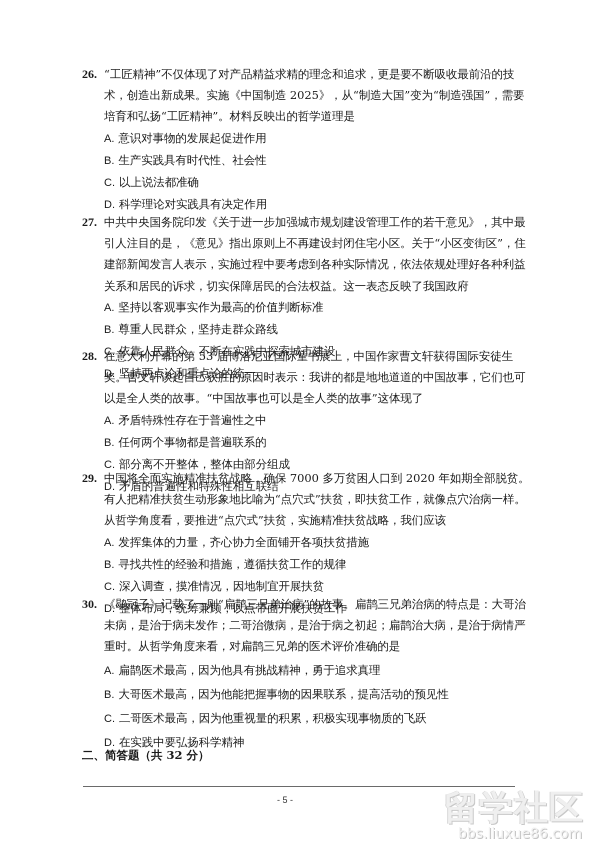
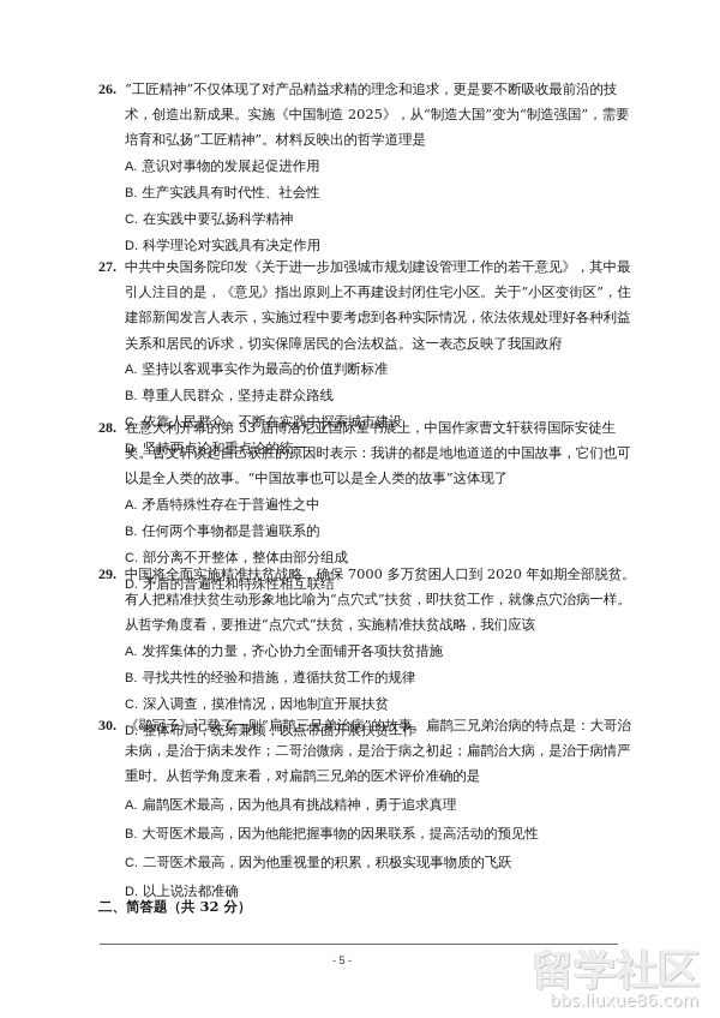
  26. “工匠精神”不仅体现了对产品精益求精的理念和追求，更是要不断吸收最前沿的技术，创造出新成果。实施《中国制造 2025》，从“制造大国”变为“制造强国”，需要培育和弘扬“工匠精神”。材料反映出的哲学道理是
  A. 意识对事物的发展起促进作用
  B. 生产实践具有时代性、社会性
- C. 以上说法都准确
+ C. 在实践中要弘扬科学精神
  D. 科学理论对实践具有决定作用
  27. 中共中央国务院印发《关于进一步加强城市规划建设管理工作的若干意见》，其中最引人注目的是，《意见》指出原则上不再建设封闭住宅小区。关于“小区变街区”，住建部新闻发言人表示，实施过程中要考虑到各种实际情况，依法依规处理好各种利益关系和居民的诉求，切实保障居民的合法权益。这一表态反映了我国政府
  A. 坚持以客观事实作为最高的价值判断标准
  B. 尊重人民群众，坚持走群众路线
  C. 依靠人民群众，不断在实践中探索城市建设
  D. 坚持两点论和重点论的统一
  28. 在意大利开幕的第 53 届博洛尼亚国际童书展上，中国作家曹文轩获得国际安徒生奖。曹文轩谈起自己获胜的原因时表示：我讲的都是地地道道的中国故事，它们也可以是全人类的故事。“中国故事也可以是全人类的故事”这体现了
  A. 矛盾特殊性存在于普遍性之中
  B. 任何两个事物都是普遍联系的
  C. 部分离不开整体，整体由部分组成
  D. 矛盾的普遍性和特殊性相互联结
  29. 中国将全面实施精准扶贫战略，确保 7000 多万贫困人口到 2020 年如期全部脱贫。有人把精准扶贫生动形象地比喻为“点穴式”扶贫，即扶贫工作，就像点穴治病一样。从哲学角度看，要推进“点穴式”扶贫，实施精准扶贫战略，我们应该
  A. 发挥集体的力量，齐心协力全面铺开各项扶贫措施
  B. 寻找共性的经验和措施，遵循扶贫工作的规律
  C. 深入调查，摸准情况，因地制宜开展扶贫
  D. 整体布局，统筹兼顾，以点带面开展扶贫工作
  30. 《鹖冠子》记载了一则“扁鹊三兄弟治病”的故事。扁鹊三兄弟治病的特点是：大哥治未病，是治于病未发作；二哥治微病，是治于病之初起；扁鹊治大病，是治于病情严重时。从哲学角度来看，对扁鹊三兄弟的医术评价准确的是
  A. 扁鹊医术最高，因为他具有挑战精神，勇于追求真理
  B. 大哥医术最高，因为他能把握事物的因果联系，提高活动的预见性
  C. 二哥医术最高，因为他重视量的积累，积极实现事物质的飞跃
- D. 在实践中要弘扬科学精神
+ D. 以上说法都准确
  二、简答题（共 32 分）
  - 5 -
  留学社区
  bbs.liuxue86.com
